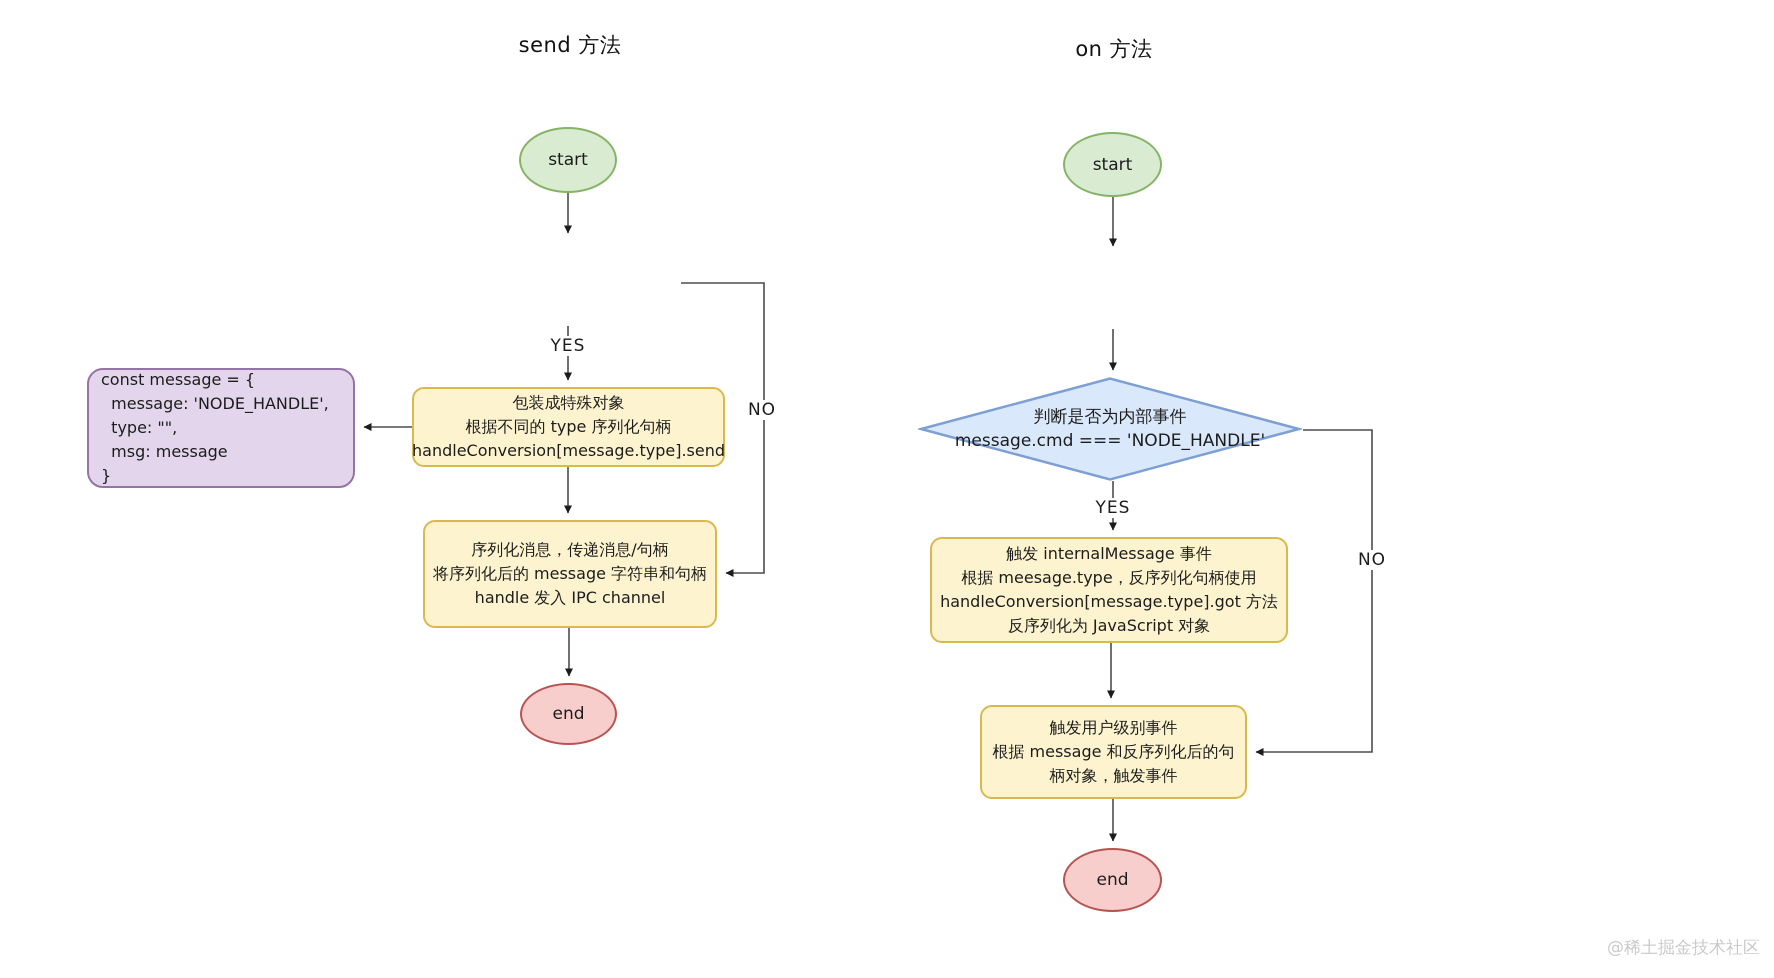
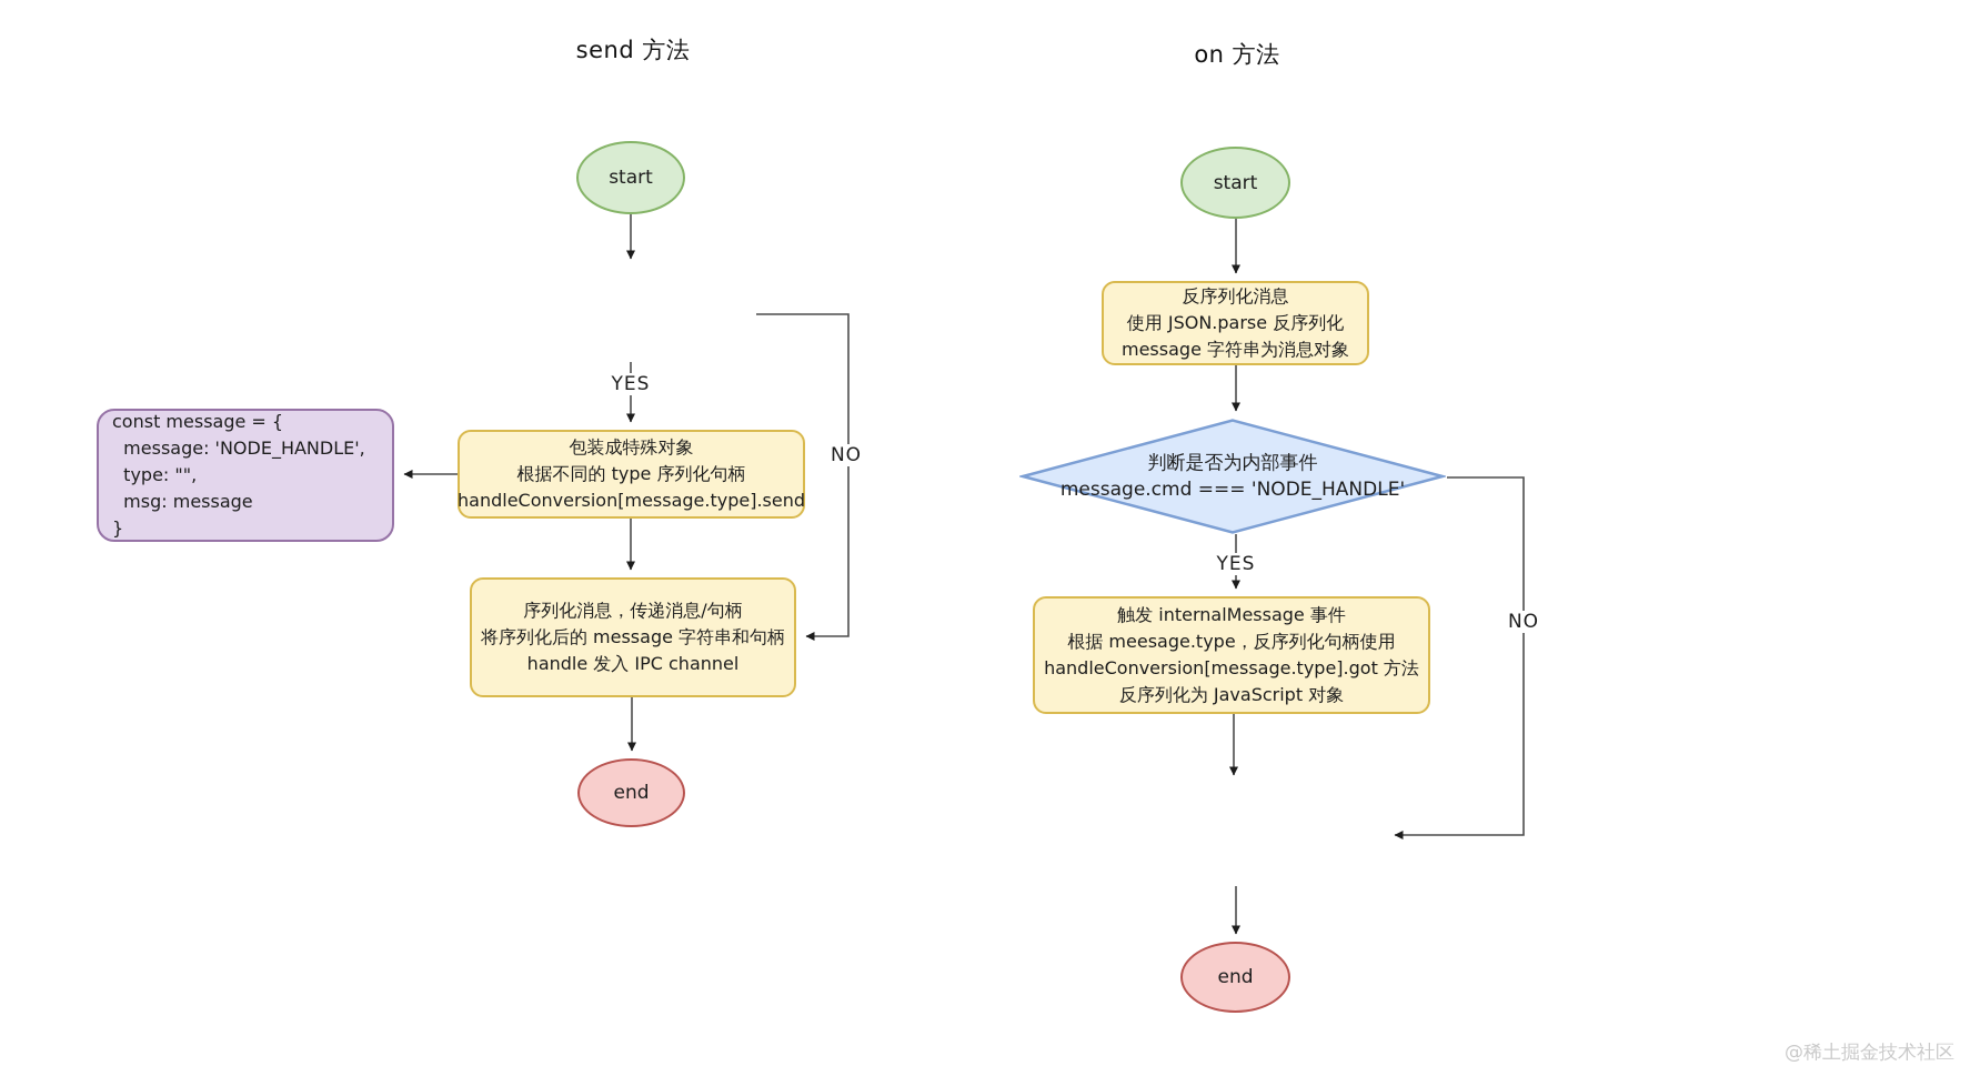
  send 方法
  start
  YES
  包装成特殊对象
  根据不同的 type 序列化句柄
  handleConversion[message.type].send
  const message = {
  message: 'NODE_HANDLE',
  type: "",
  msg: message
  }
  NO
  序列化消息，传递消息/句柄
  将序列化后的 message 字符串和句柄
  handle 发入 IPC channel
  end
  on 方法
  start
+ 反序列化消息
+ 使用 JSON.parse 反序列化
+ message 字符串为消息对象
  判断是否为内部事件
  message.cmd === 'NODE_HANDLE'
  YES
  触发 internalMessage 事件
  根据 meesage.type，反序列化句柄使用
  handleConversion[message.type].got 方法
  反序列化为 JavaScript 对象
  NO
- 触发用户级别事件
- 根据 message 和反序列化后的句
- 柄对象，触发事件
  end
  @稀土掘金技术社区
